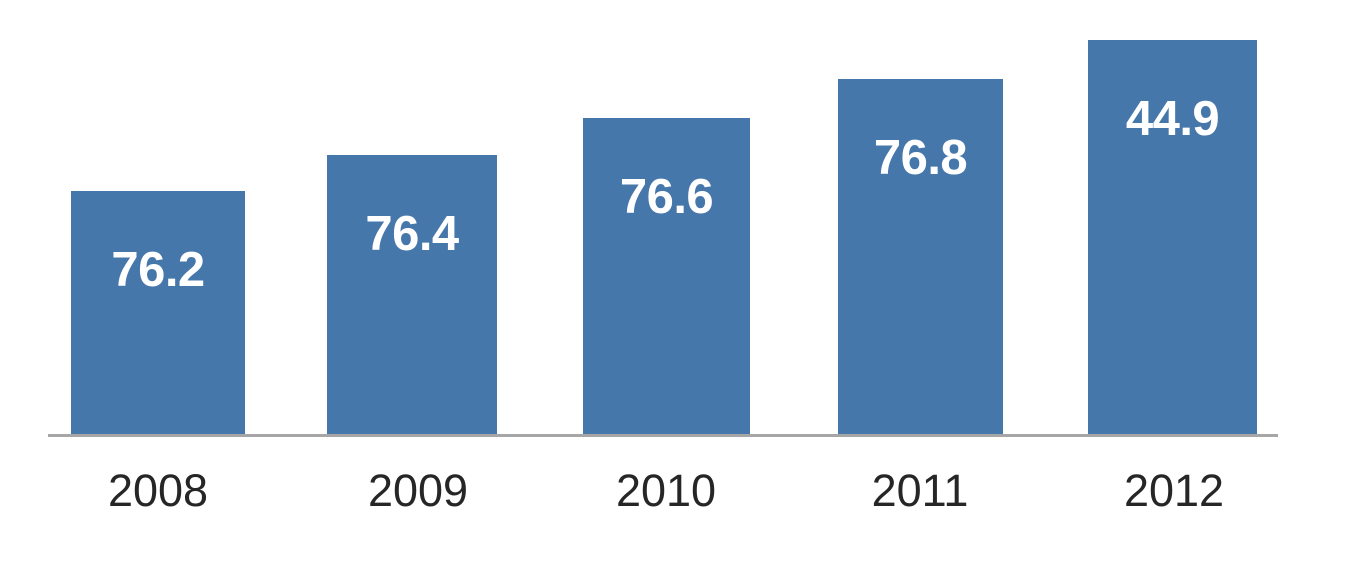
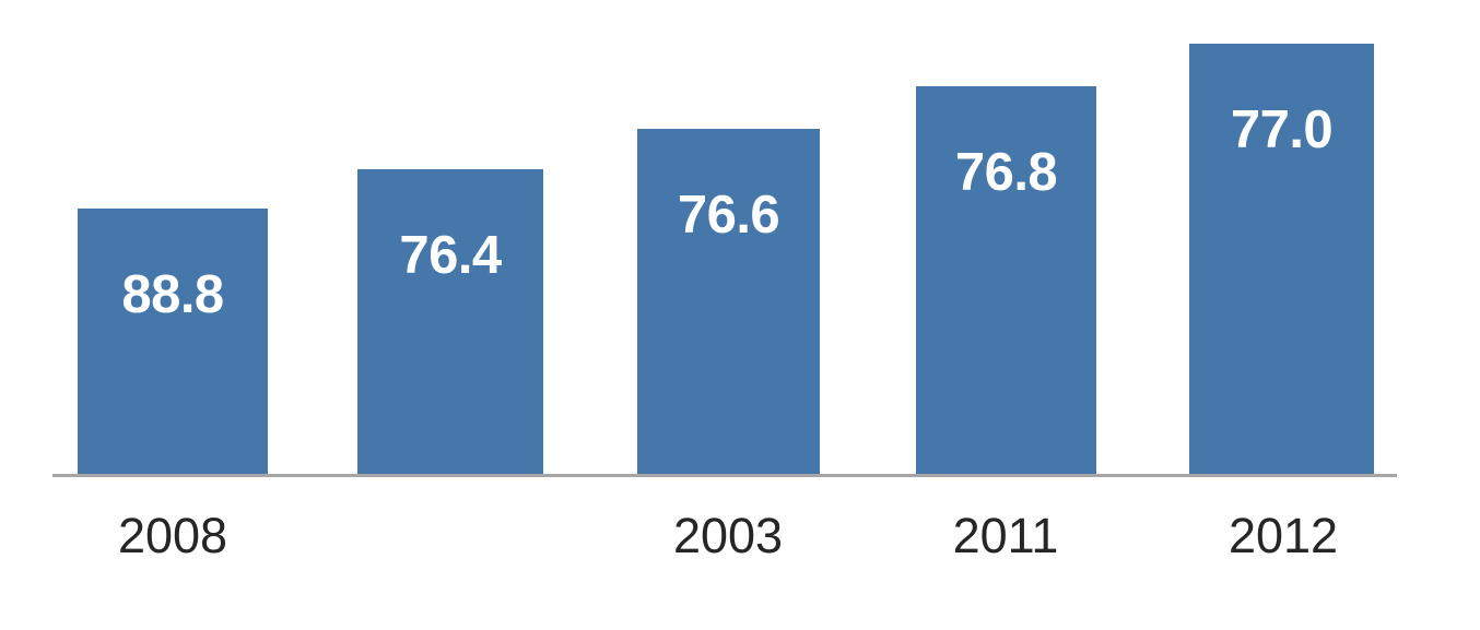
- 76.2
+ 88.8
  76.4
  76.6
  76.8
- 44.9
+ 77.0
  2008
- 2009
- 2010
+ 2003
  2011
  2012
